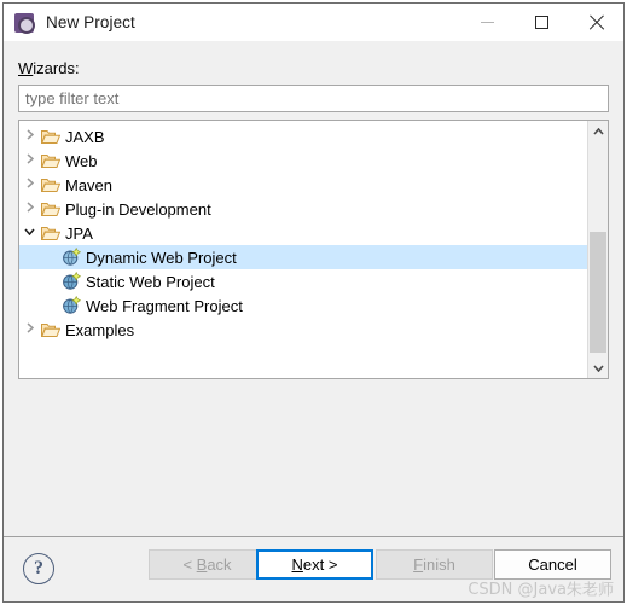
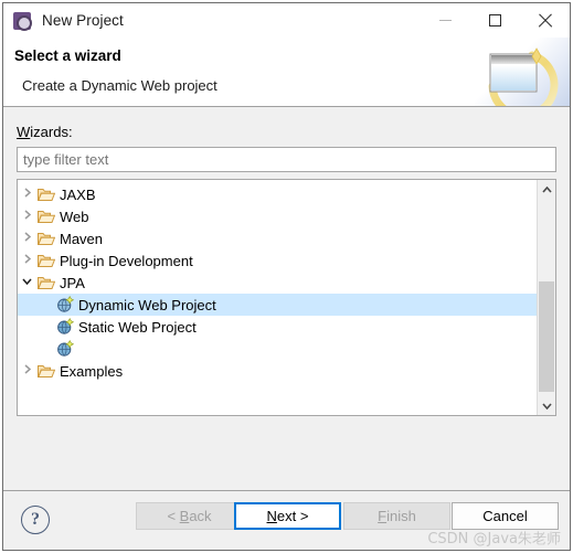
  New Project
+ Select a wizard
+ Create a Dynamic Web project
  Wizards:
  type filter text
  JAXB
  Web
  Maven
  Plug-in Development
  JPA
  Dynamic Web Project
  Static Web Project
- Web Fragment Project
  Examples
  ?
  CSDN @Java朱老师
  <
  B
  ack
  N
  ext
  >
  F
  inish
  Cancel
